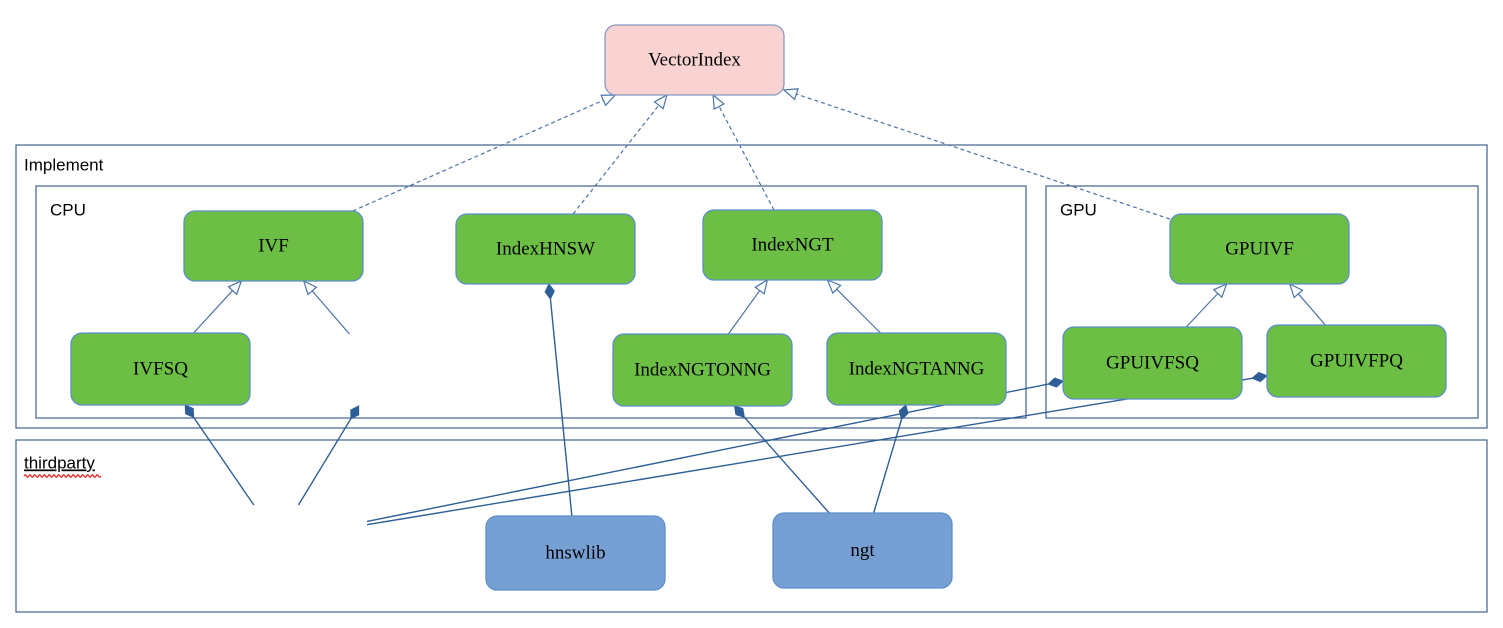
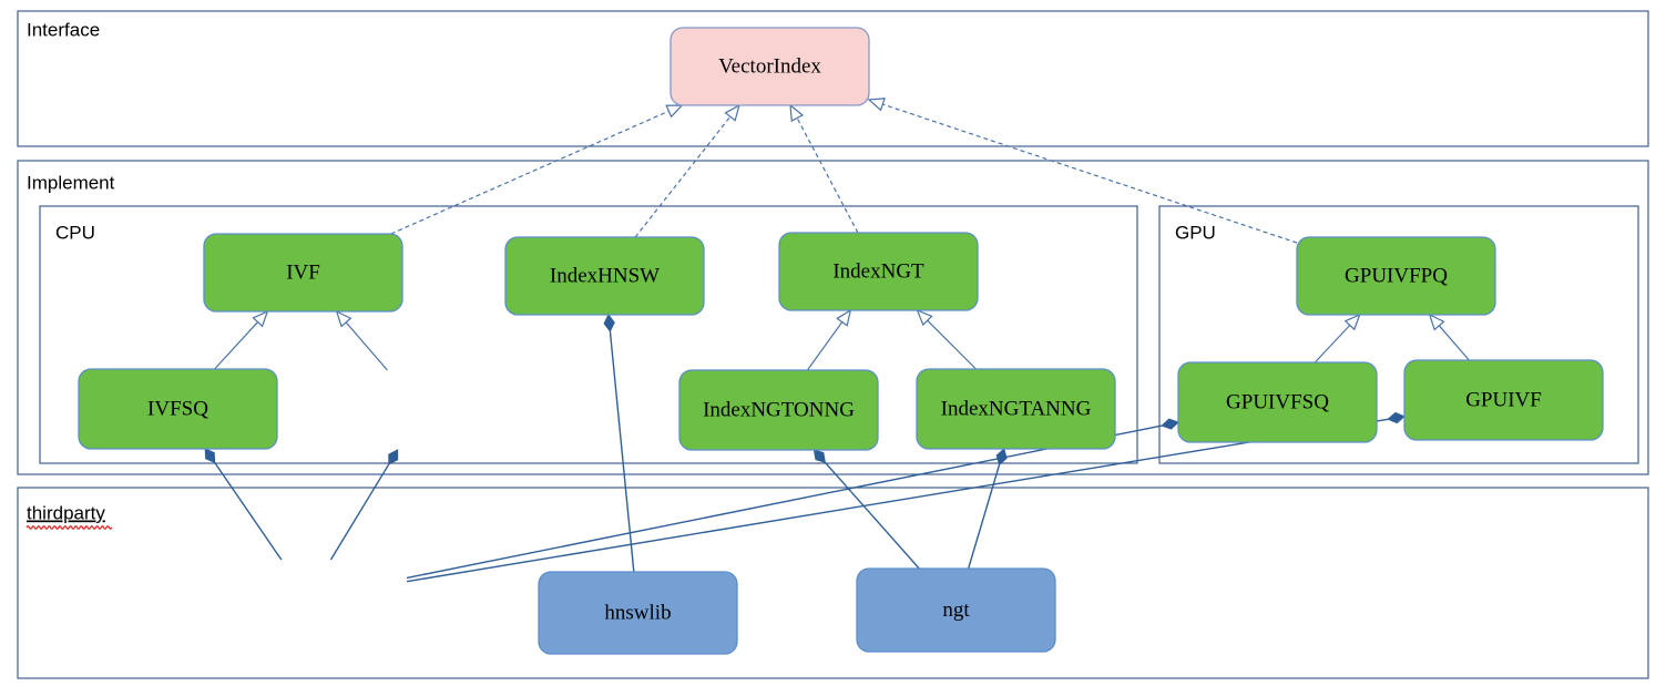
+ Interface
  Implement
  CPU
  GPU
  thirdparty
  VectorIndex
  IVF
  IndexHNSW
  IndexNGT
- GPUIVF
+ GPUIVFPQ
  IVFSQ
  IndexNGTONNG
  IndexNGTANNG
  GPUIVFSQ
- GPUIVFPQ
+ GPUIVF
  hnswlib
  ngt
